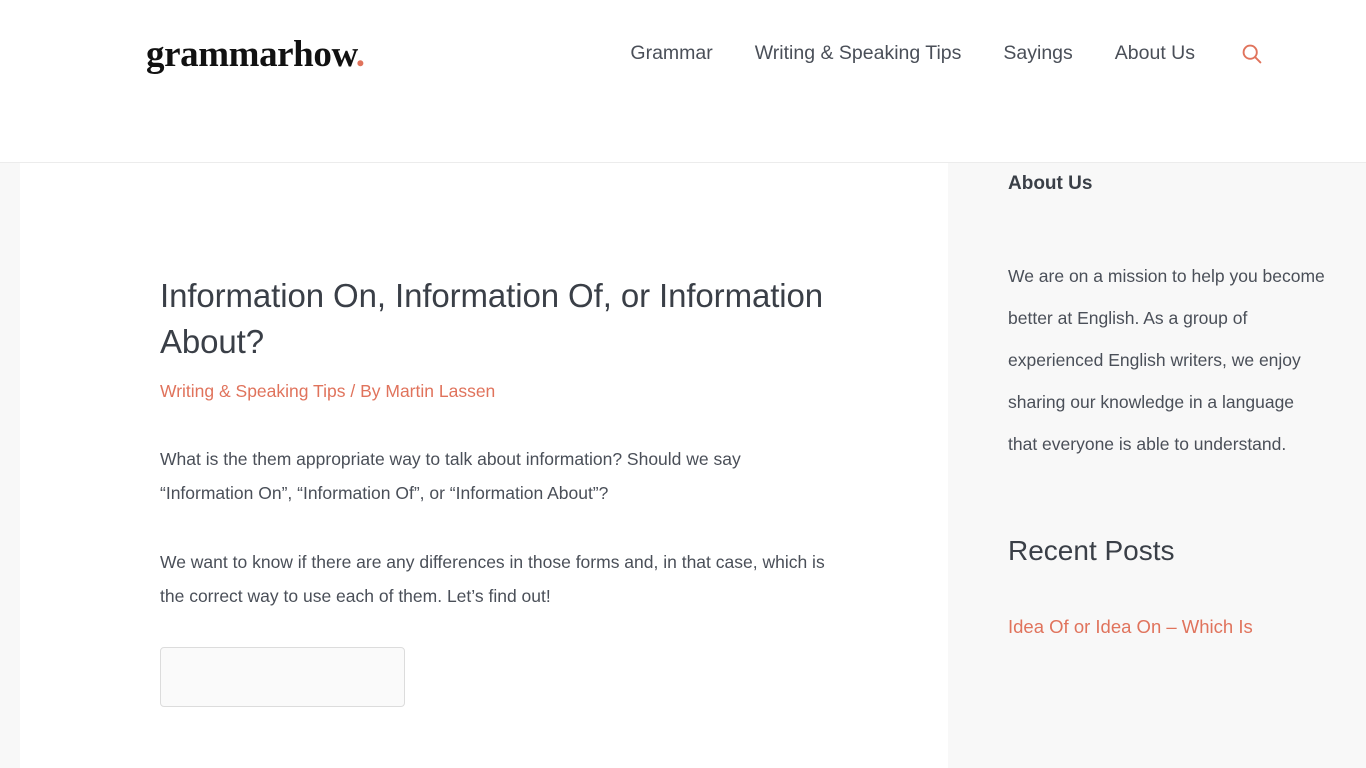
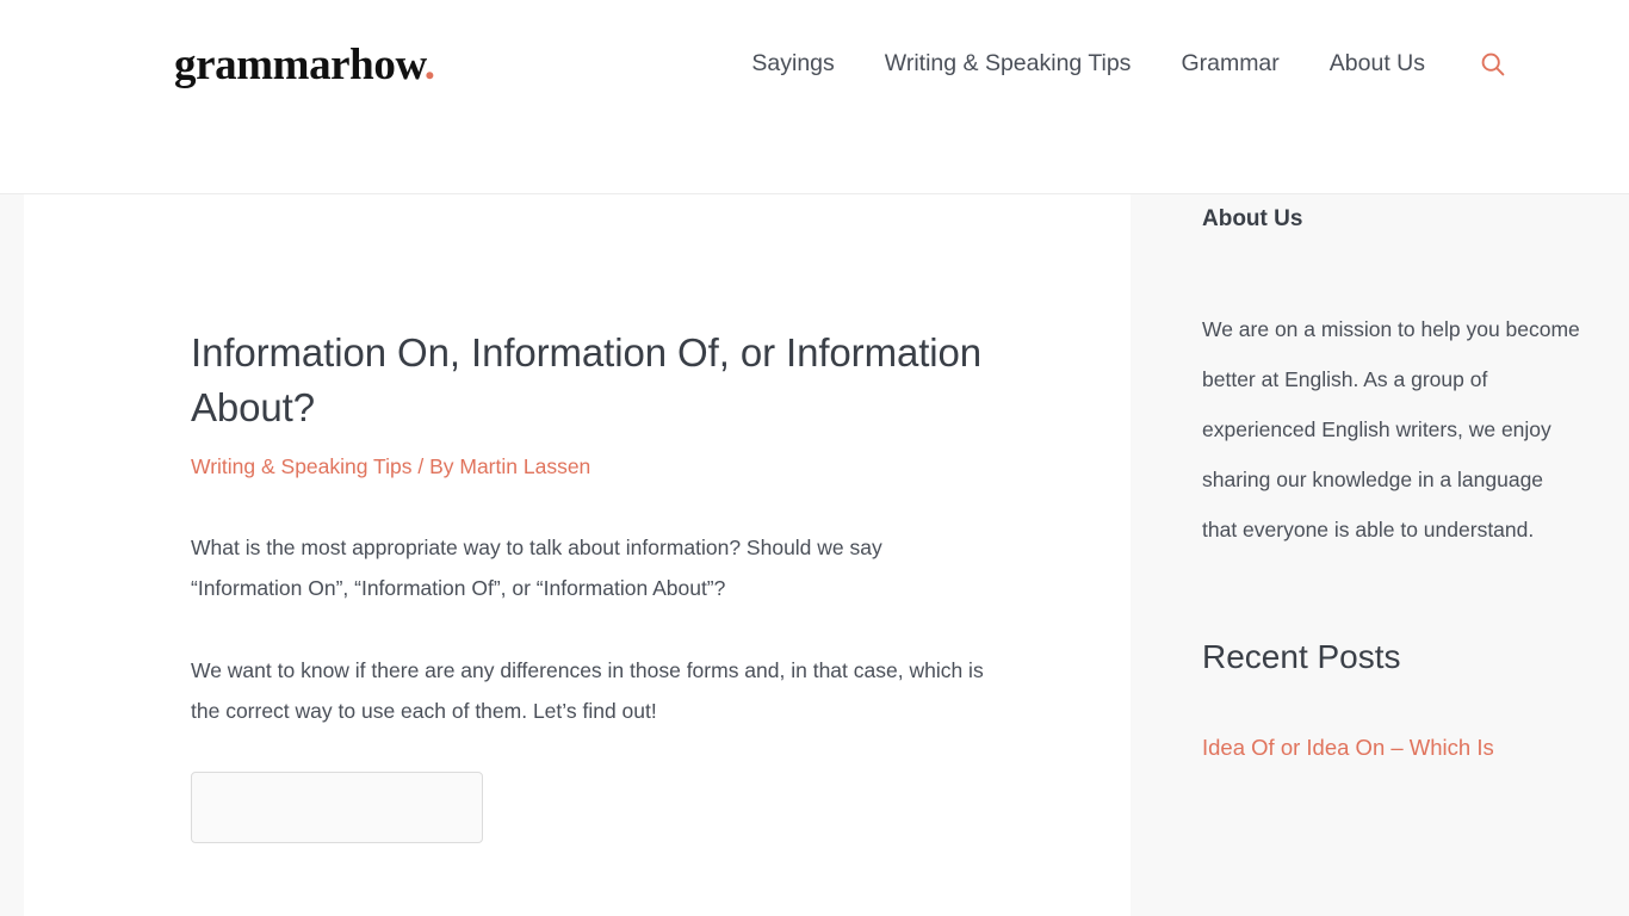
  grammarhow.
- Grammar
+ Sayings
  Writing & Speaking Tips
- Sayings
+ Grammar
  About Us
  Information On, Information Of, or Information About?
  Writing & Speaking Tips / By Martin Lassen
- What is the them appropriate way to talk about information? Should we say “Information On”, “Information Of”, or “Information About”?
+ What is the most appropriate way to talk about information? Should we say “Information On”, “Information Of”, or “Information About”?
  We want to know if there are any differences in those forms and, in that case, which is the correct way to use each of them. Let’s find out!
  About Us
  We are on a mission to help you become better at English. As a group of experienced English writers, we enjoy sharing our knowledge in a language that everyone is able to understand.
  Recent Posts
  Idea Of or Idea On – Which Is
